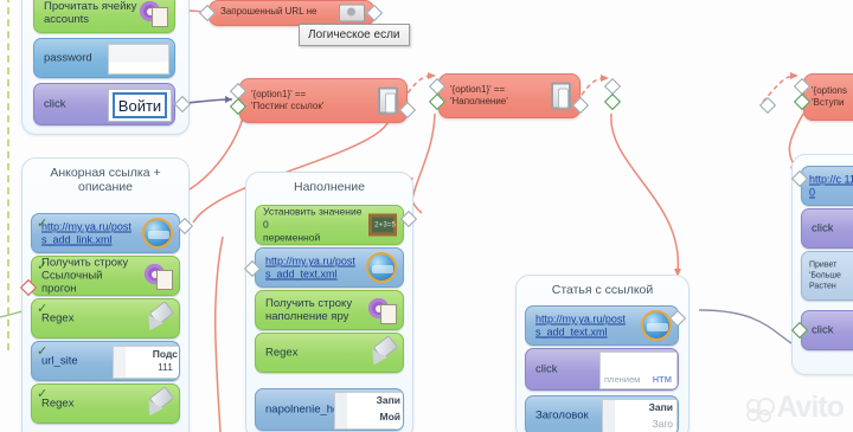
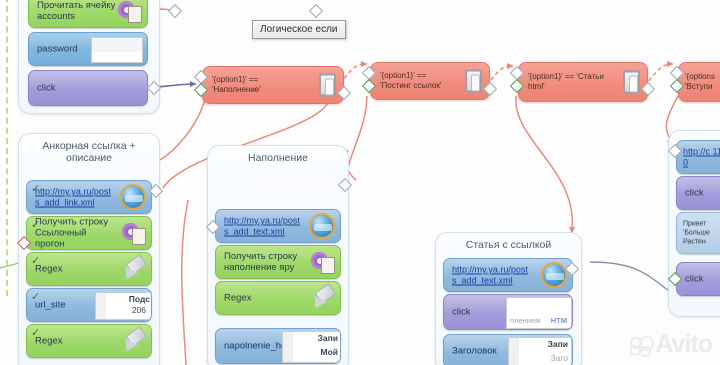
  Прочитать ячейку accounts
  password
  click
- Войти
- Запрошенный URL не
  Логическое если
  '{option1}' ==
- 'Постинг ссылок'
+ 'Наполнение'
  '{option1}' ==
- 'Наполнение'
+ 'Постинг ссылок'
+ '{option1}' == 'Статьи
+ html'
  '{options
  'Вступи
  Анкорная ссылка + описание
  ✓
  http://my.ya.ru/posts_add_link.xml
  ✓
  Получить строку
  Ссылочный прогон
  ✓
  Regex
  ✓
  url_site
  Подс
- 111
+ 206
  ✓
  Regex
  Наполнение
- Установить значение 0
- переменной
  http://my.ya.ru/posts_add_text.xml
  Получить строку
  наполнение яру
  Regex
  napolnenie_h
  Запи
  Мой
  Статья с ссылкой
  http://my.ya.ru/posts_add_text.xml
  click
  плением
  HTM
  Заголовок
  Запи
  Заго
  http://c 110
  click
  click
